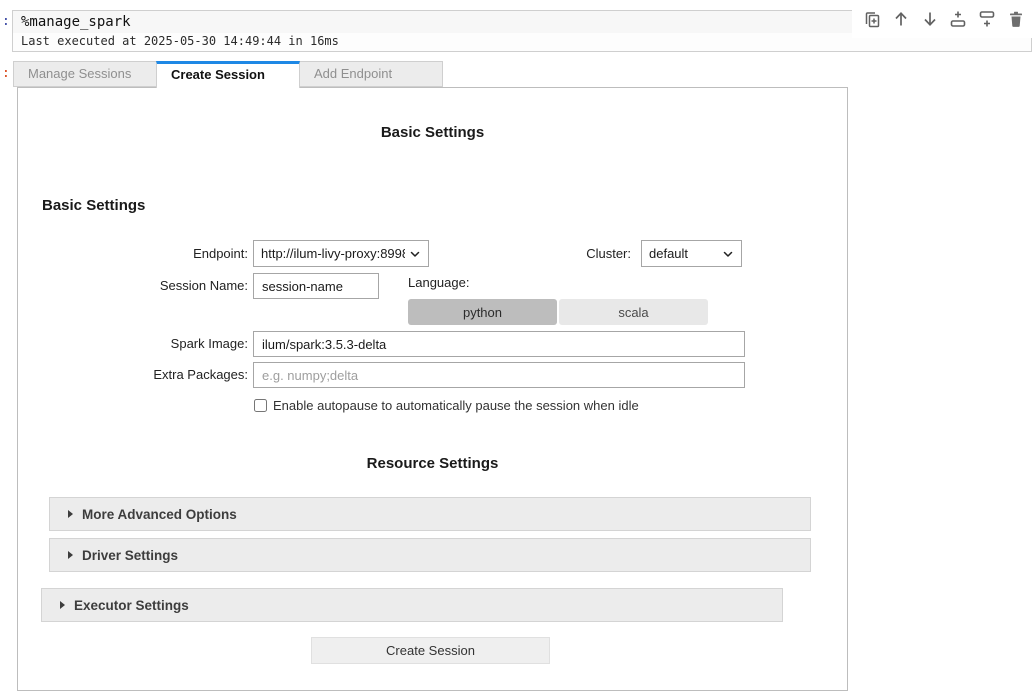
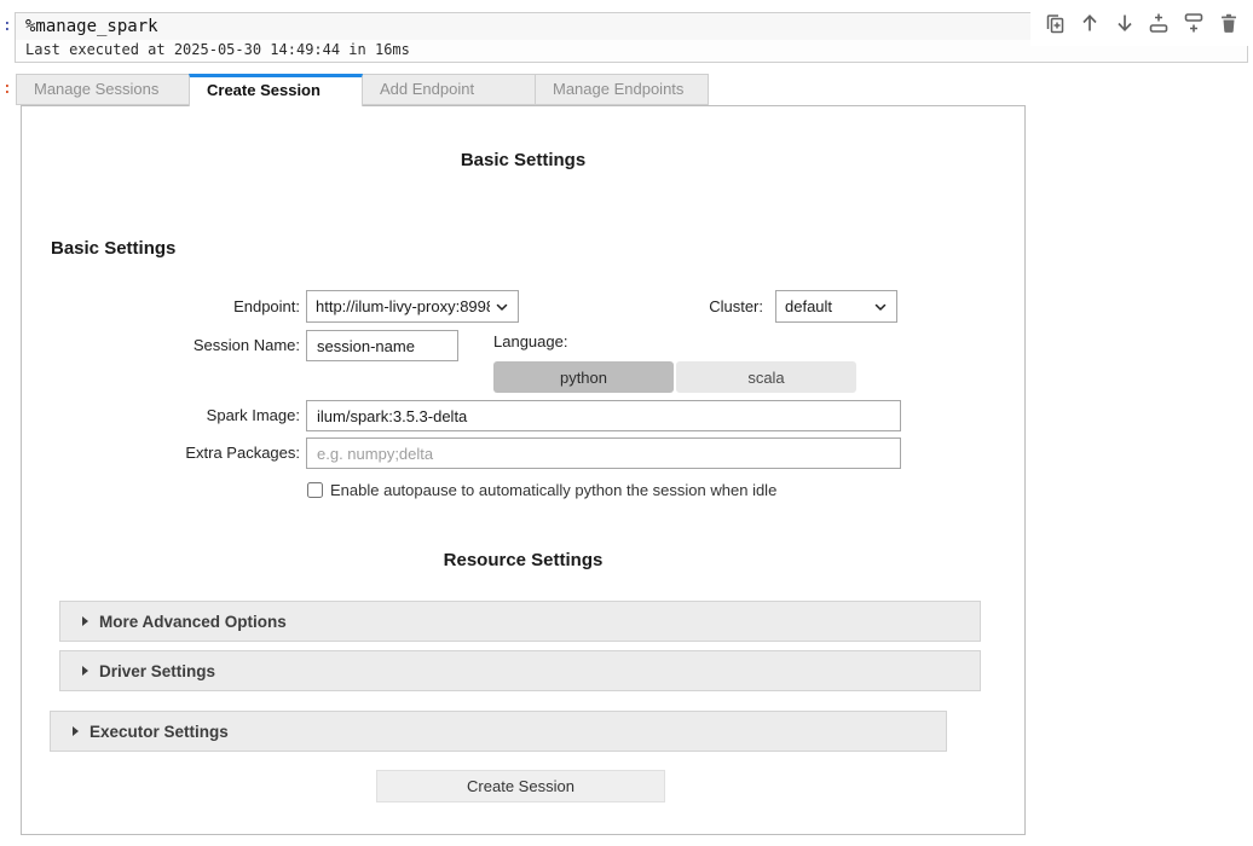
  :
  :
  %manage_spark
  Last executed at 2025-05-30 14:49:44 in 16ms
  Manage Sessions
  Create Session
  Add Endpoint
+ Manage Endpoints
  Basic Settings
  Basic Settings
  Endpoint:
  http://ilum-livy-proxy:899
  Cluster:
  default
  Session Name:
  session-name
  Language:
  python
  scala
  Spark Image:
  ilum/spark:3.5.3-delta
  Extra Packages:
  e.g. numpy;delta
- Enable autopause to automatically pause the session when idle
+ Enable autopause to automatically python the session when idle
  Resource Settings
  More Advanced Options
  Driver Settings
  Executor Settings
  Create Session
